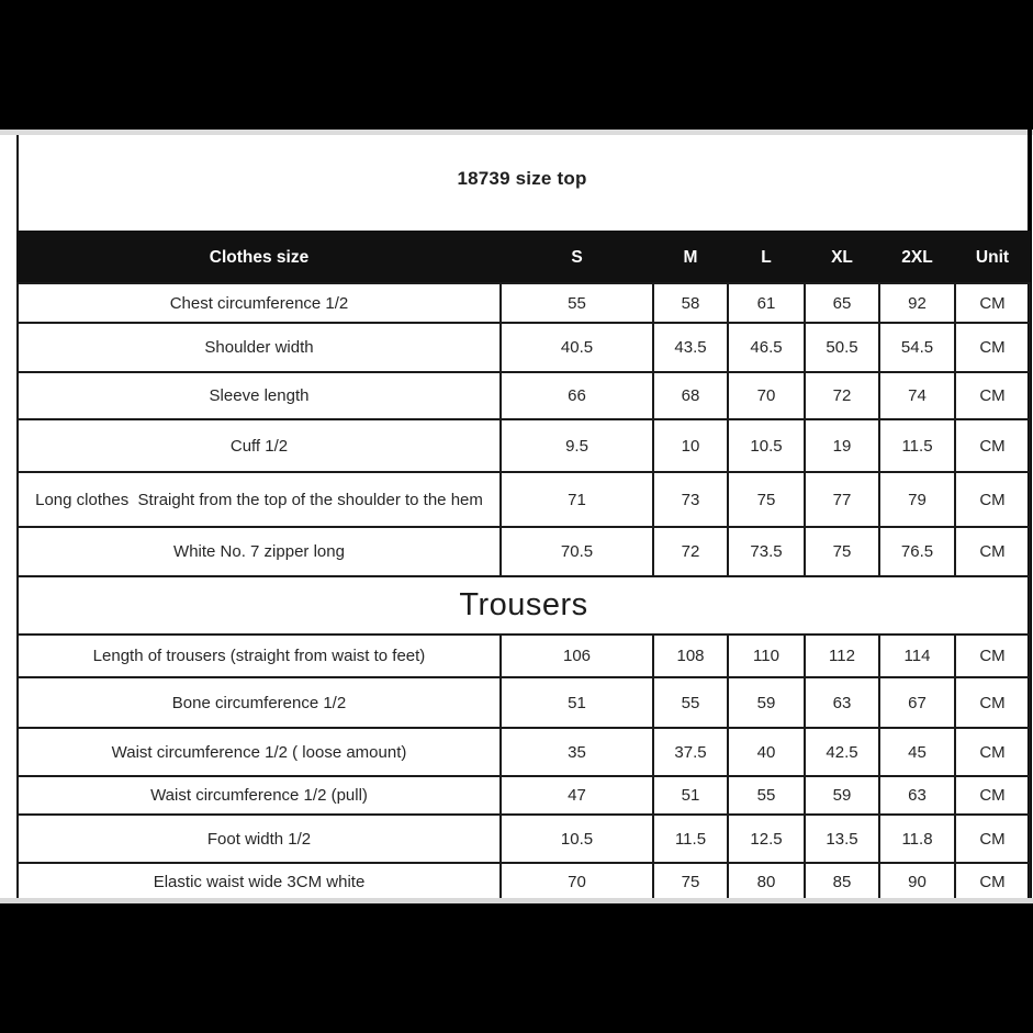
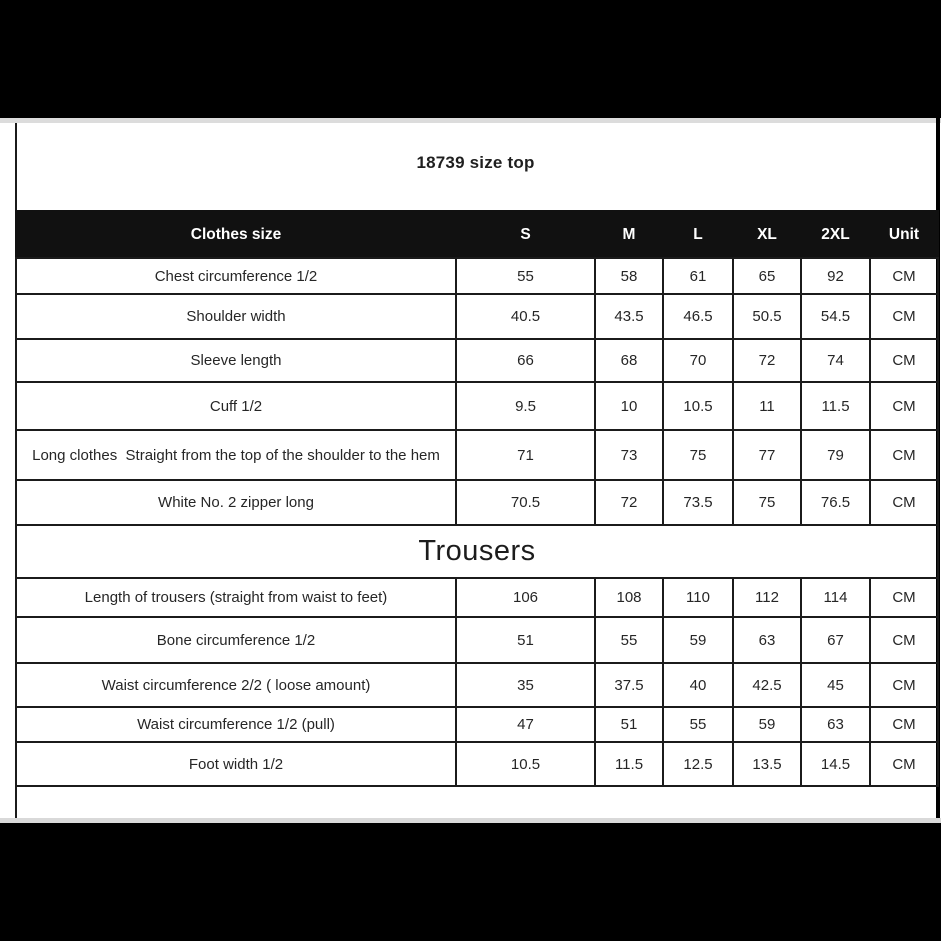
  18739 size top
  Clothes size	S	M	L	XL	2XL	Unit
  Chest circumference 1/2	55	58	61	65	92	CM
  Shoulder width	40.5	43.5	46.5	50.5	54.5	CM
  Sleeve length	66	68	70	72	74	CM
- Cuff 1/2	9.5	10	10.5	19	11.5	CM
+ Cuff 1/2	9.5	10	10.5	11	11.5	CM
  Long clothes Straight from the top of the shoulder to the hem	71	73	75	77	79	CM
- White No. 7 zipper long	70.5	72	73.5	75	76.5	CM
+ White No. 2 zipper long	70.5	72	73.5	75	76.5	CM
  Trousers
  Length of trousers (straight from waist to feet)	106	108	110	112	114	CM
  Bone circumference 1/2	51	55	59	63	67	CM
- Waist circumference 1/2 ( loose amount)	35	37.5	40	42.5	45	CM
+ Waist circumference 2/2 ( loose amount)	35	37.5	40	42.5	45	CM
  Waist circumference 1/2 (pull)	47	51	55	59	63	CM
- Foot width 1/2	10.5	11.5	12.5	13.5	11.8	CM
+ Foot width 1/2	10.5	11.5	12.5	13.5	14.5	CM
- Elastic waist wide 3CM white	70	75	80	85	90	CM
